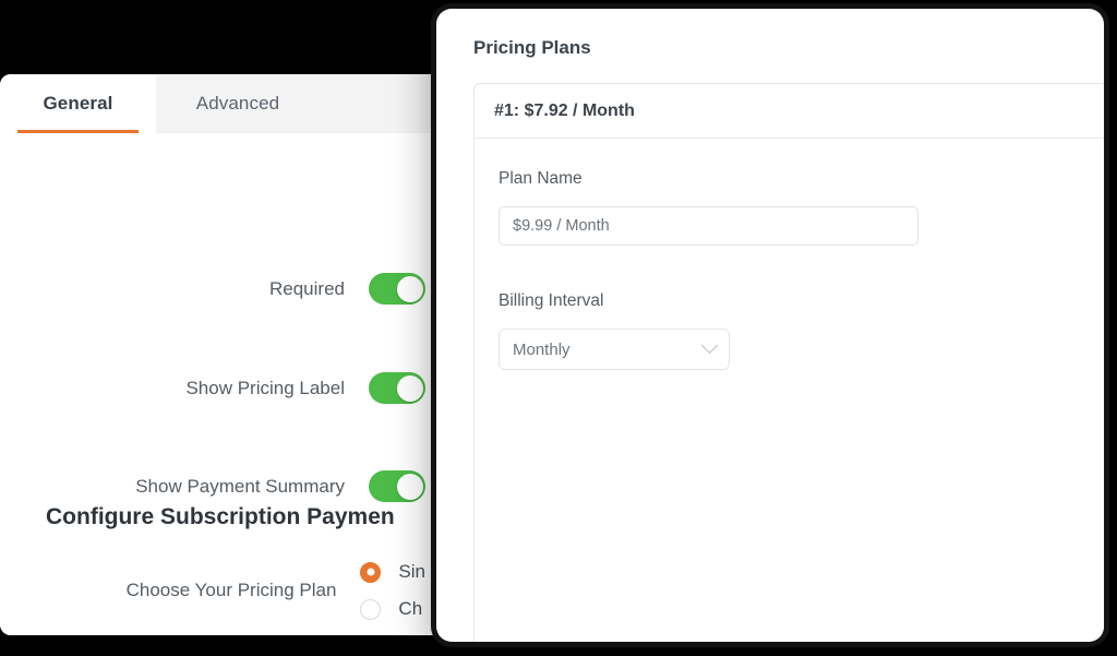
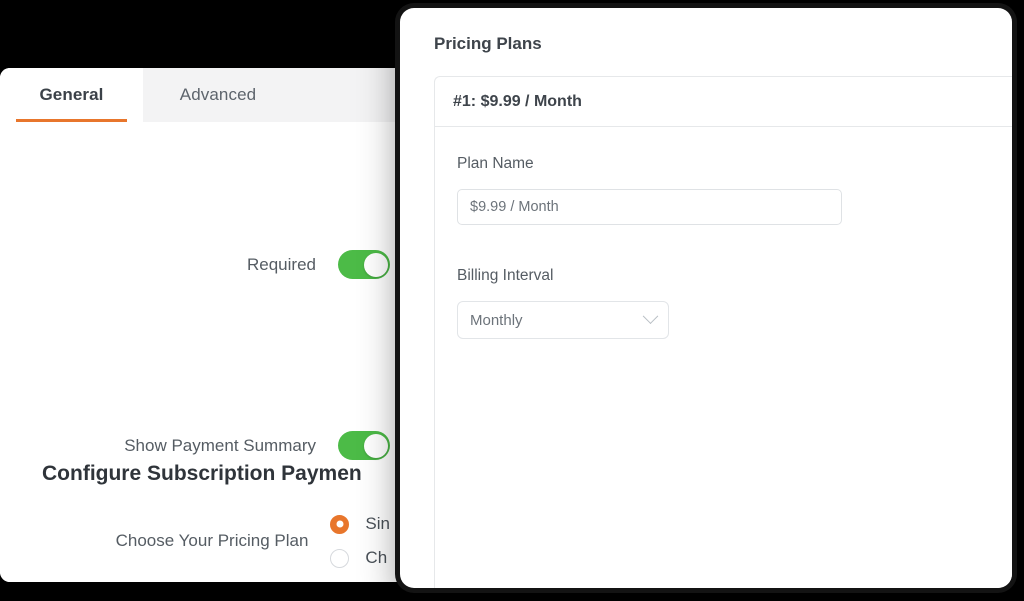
  General
  Advanced
  Required
- Show Pricing Label
  Show Payment Summary
  Configure Subscription Paymen
  Choose Your Pricing Plan
  Sin
  Ch
  Pricing Plans
- #1: $7.92 / Month
+ #1: $9.99 / Month
  Plan Name
  $9.99 / Month
  Billing Interval
  Monthly
